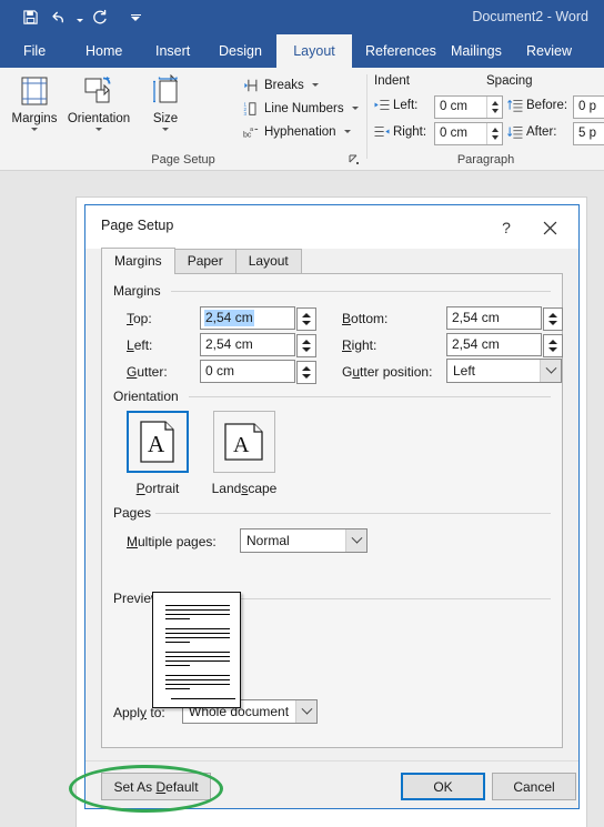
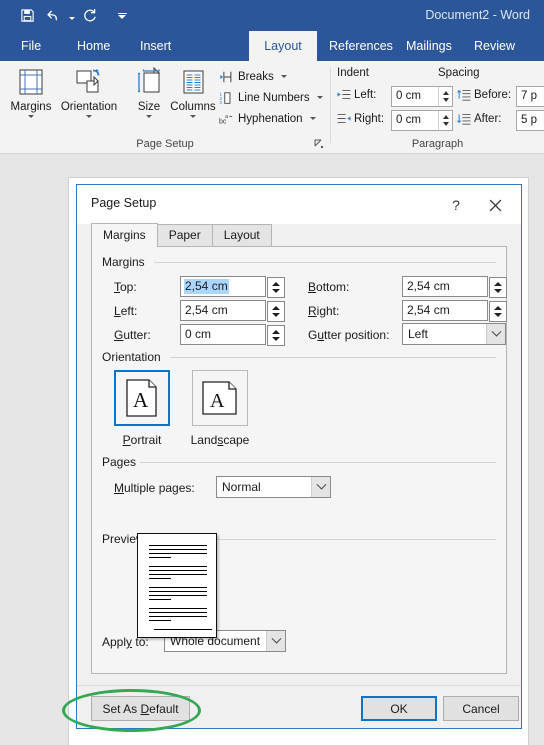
  Document2 - Word
  File
  Home
  Insert
- Design
  Layout
  References
  Mailings
  Review
  Margins
  Orientation
  Size
+ Columns
  Breaks
  Line Numbers
  Hyphenation
  Page Setup
  Indent
  Spacing
  Left:
  0 cm
  Right:
  0 cm
  Before:
- 0 p
+ 7 p
  After:
  5 p
  Paragraph
  Page Setup
  ?
  Margins
  Paper
  Layout
  Margins
  Top:
  2,54 cm
  Bottom:
  2,54 cm
  Left:
  2,54 cm
  Right:
  2,54 cm
  Gutter:
  0 cm
  Gutter position:
  Left
  Orientation
  A
  A
  Portrait
  Landscape
  Pages
  Multiple pages:
  Normal
  Previe
  Apply to:
  Whole document
  Set As Default
  OK
  Cancel
